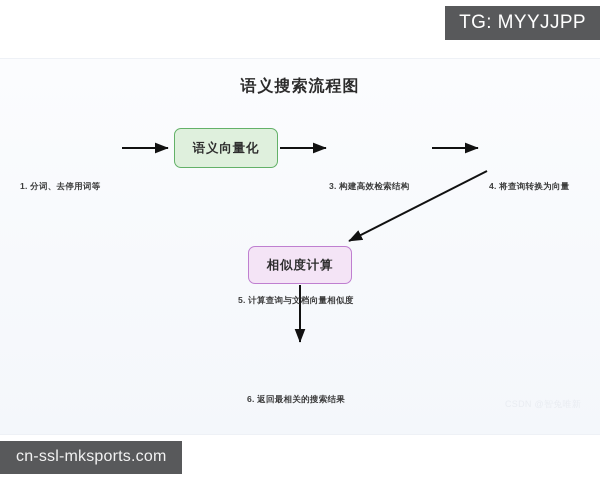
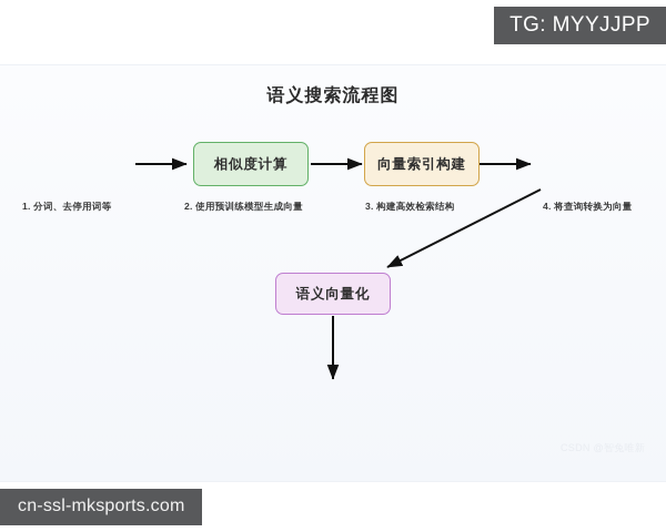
  语义搜索流程图
  1. 分词、去停用词等
- 语义向量化
+ 相似度计算
+ 2. 使用预训练模型生成向量
+ 向量索引构建
  3. 构建高效检索结构
  4. 将查询转换为向量
- 相似度计算
+ 语义向量化
- 5. 计算查询与文档向量相似度
- 6. 返回最相关的搜索结果
  TG: MYYJJPP
  cn-ssl-mksports.com
